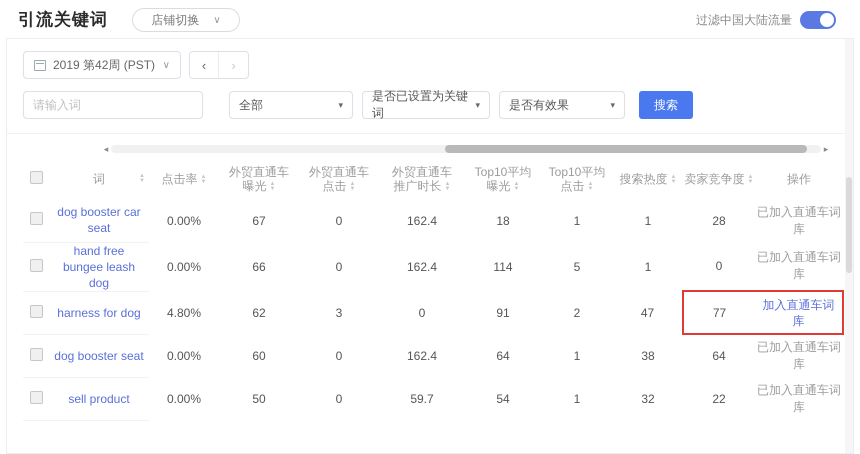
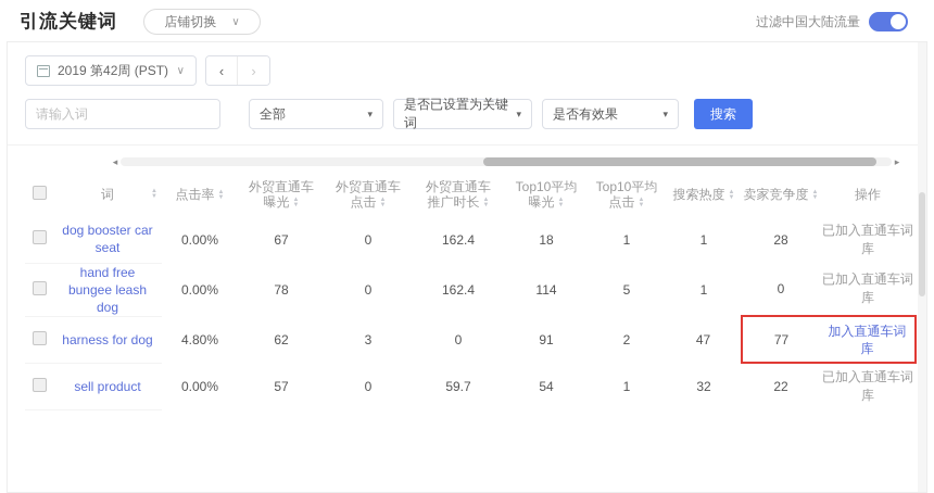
  引流关键词
  店铺切换
  ∨
  过滤中国大陆流量
  2019 第42周 (PST)
  ∨
  ‹
  ›
  请输入词
  全部
  ▾
  是否已设置为关键词
  ▾
  是否有效果
  ▾
  搜索
  ◂
  ▸
  	词	点击率	外贸直通车 曝光	外贸直通车 点击	外贸直通车 推广时长	Top10平均 曝光	Top10平均 点击	搜索热度	卖家竞争度	操作
  	dog booster car seat	0.00%	67	0	162.4	18	1	1	28	已加入直通车词库
- 	hand free bungee leash dog	0.00%	66	0	162.4	114	5	1	0	已加入直通车词库
+ 	hand free bungee leash dog	0.00%	78	0	162.4	114	5	1	0	已加入直通车词库
  	harness for dog	4.80%	62	3	0	91	2	47	77	加入直通车词库
- 	dog booster seat	0.00%	60	0	162.4	64	1	38	64	已加入直通车词库
- 	sell product	0.00%	50	0	59.7	54	1	32	22	已加入直通车词库
+ 	sell product	0.00%	57	0	59.7	54	1	32	22	已加入直通车词库
